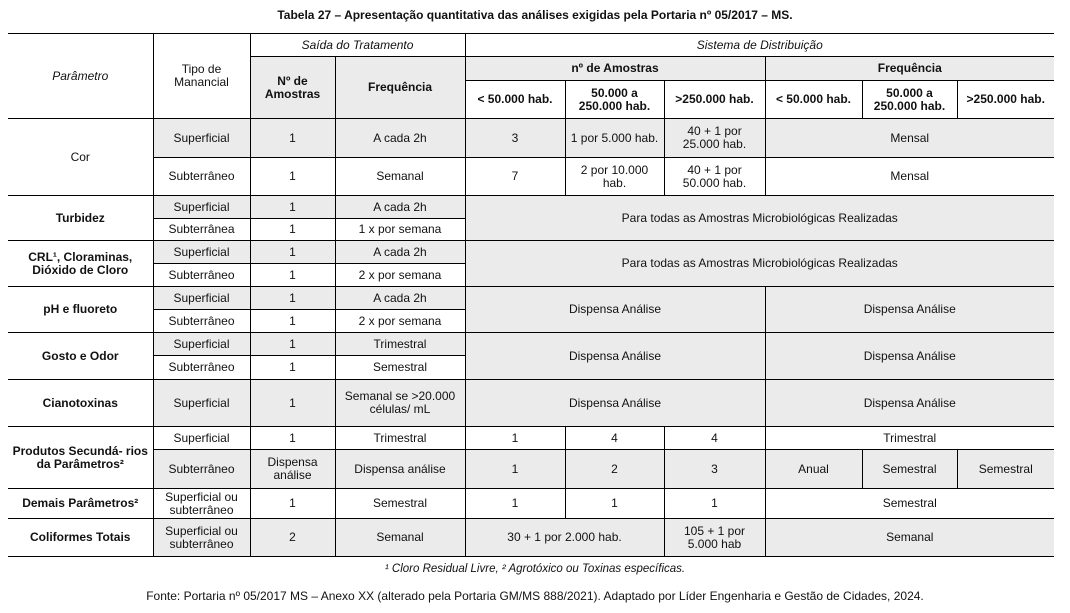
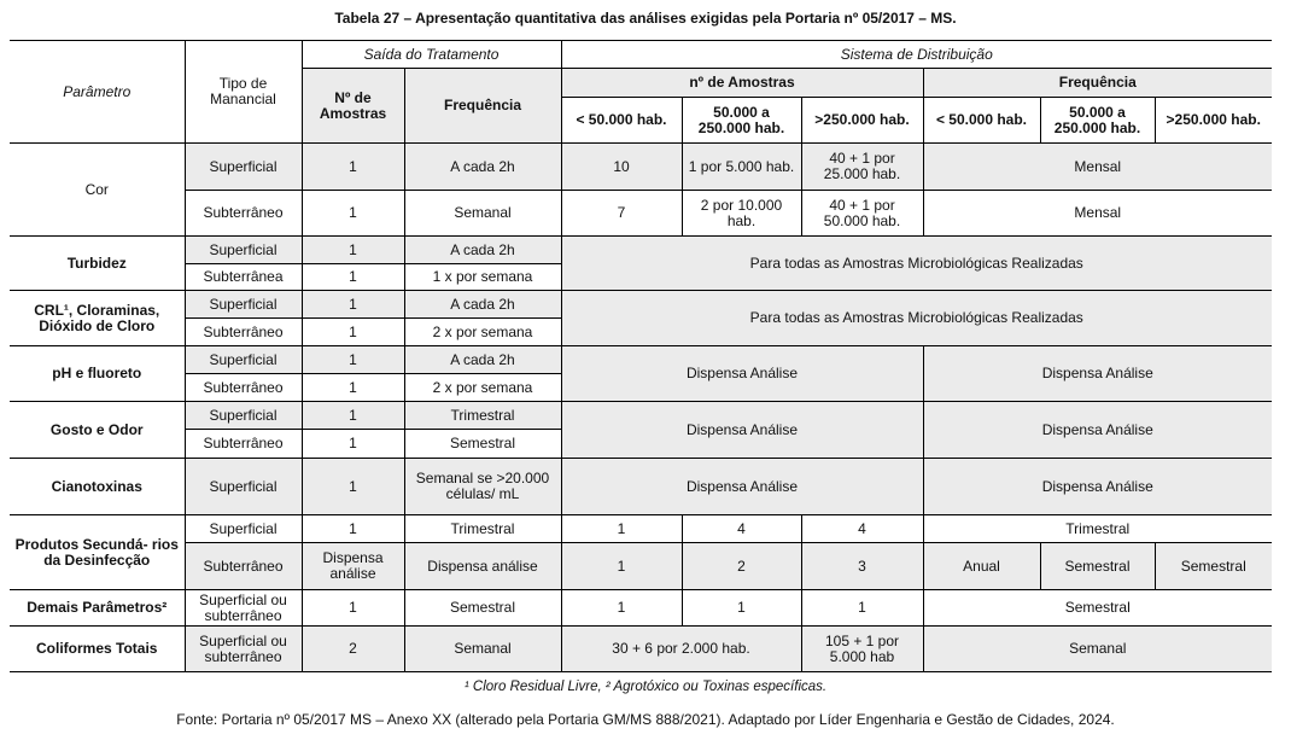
  Tabela 27 – Apresentação quantitativa das análises exigidas pela Portaria nº 05/2017 – MS.
  Parâmetro	Tipo de Manancial	Saída do Tratamento	Sistema de Distribuição
  Nº de Amostras	Frequência	nº de Amostras	Frequência
  < 50.000 hab.	50.000 a 250.000 hab.	>250.000 hab.	< 50.000 hab.	50.000 a 250.000 hab.	>250.000 hab.
- Cor	Superficial	1	A cada 2h	3	1 por 5.000 hab.	40 + 1 por 25.000 hab.	Mensal
+ Cor	Superficial	1	A cada 2h	10	1 por 5.000 hab.	40 + 1 por 25.000 hab.	Mensal
  Subterrâneo	1	Semanal	7	2 por 10.000 hab.	40 + 1 por 50.000 hab.	Mensal
  Turbidez	Superficial	1	A cada 2h	Para todas as Amostras Microbiológicas Realizadas
  Subterrânea	1	1 x por semana
  CRL¹, Cloraminas, Dióxido de Cloro	Superficial	1	A cada 2h	Para todas as Amostras Microbiológicas Realizadas
  Subterrâneo	1	2 x por semana
  pH e fluoreto	Superficial	1	A cada 2h	Dispensa Análise	Dispensa Análise
  Subterrâneo	1	2 x por semana
  Gosto e Odor	Superficial	1	Trimestral	Dispensa Análise	Dispensa Análise
  Subterrâneo	1	Semestral
  Cianotoxinas	Superficial	1	Semanal se >20.000 células/ mL	Dispensa Análise	Dispensa Análise
- Produtos Secundá- rios da Parâmetros²	Superficial	1	Trimestral	1	4	4	Trimestral
+ Produtos Secundá- rios da Desinfecção	Superficial	1	Trimestral	1	4	4	Trimestral
  Subterrâneo	Dispensa análise	Dispensa análise	1	2	3	Anual	Semestral	Semestral
  Demais Parâmetros²	Superficial ou subterrâneo	1	Semestral	1	1	1	Semestral
- Coliformes Totais	Superficial ou subterrâneo	2	Semanal	30 + 1 por 2.000 hab.	105 + 1 por 5.000 hab	Semanal
+ Coliformes Totais	Superficial ou subterrâneo	2	Semanal	30 + 6 por 2.000 hab.	105 + 1 por 5.000 hab	Semanal
  ¹ Cloro Residual Livre, ² Agrotóxico ou Toxinas específicas.
  Fonte: Portaria nº 05/2017 MS – Anexo XX (alterado pela Portaria GM/MS 888/2021). Adaptado por Líder Engenharia e Gestão de Cidades, 2024.
